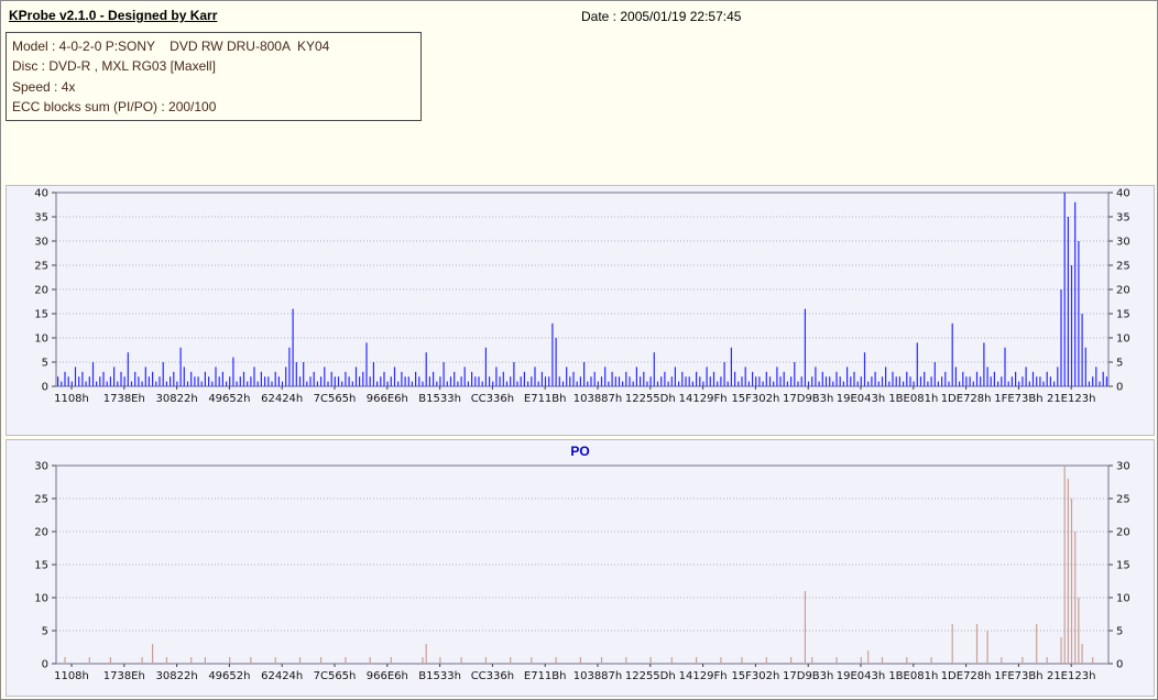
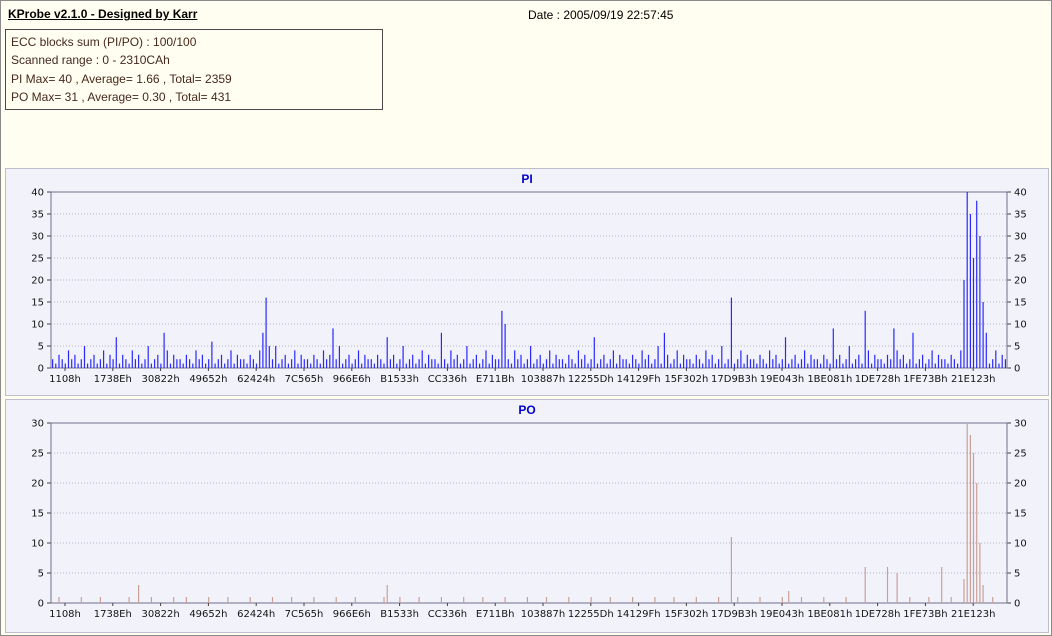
  KProbe v2.1.0 - Designed by Karr
- Date : 2005/01/19 22:57:45
+ Date : 2005/09/19 22:57:45
- Model : 4-0-2-0 P:SONY DVD RW DRU-800A KY04
- Disc : DVD-R , MXL RG03 [Maxell]
- Speed : 4x
- ECC blocks sum (PI/PO) : 200/100
+ ECC blocks sum (PI/PO) : 100/100
+ Scanned range : 0 - 2310CAh
+ PI Max= 40 , Average= 1.66 , Total= 2359
+ PO Max= 31 , Average= 0.30 , Total= 431
+ PI
  0
  0
  5
  5
  10
  10
  15
  15
  20
  20
  25
  25
  30
  30
  35
  35
  40
  40
  1108h
  1738Eh
  30822h
  49652h
  62424h
  7C565h
  966E6h
  B1533h
  CC336h
  E711Bh
  103887h
  12255Dh
  14129Fh
  15F302h
  17D9B3h
  19E043h
  1BE081h
  1DE728h
  1FE73Bh
  21E123h
  PO
  0
  0
  5
  5
  10
  10
  15
  15
  20
  20
  25
  25
  30
  30
  1108h
  1738Eh
  30822h
  49652h
  62424h
  7C565h
  966E6h
  B1533h
  CC336h
  E711Bh
  103887h
  12255Dh
  14129Fh
  15F302h
  17D9B3h
  19E043h
  1BE081h
  1DE728h
  1FE73Bh
  21E123h
